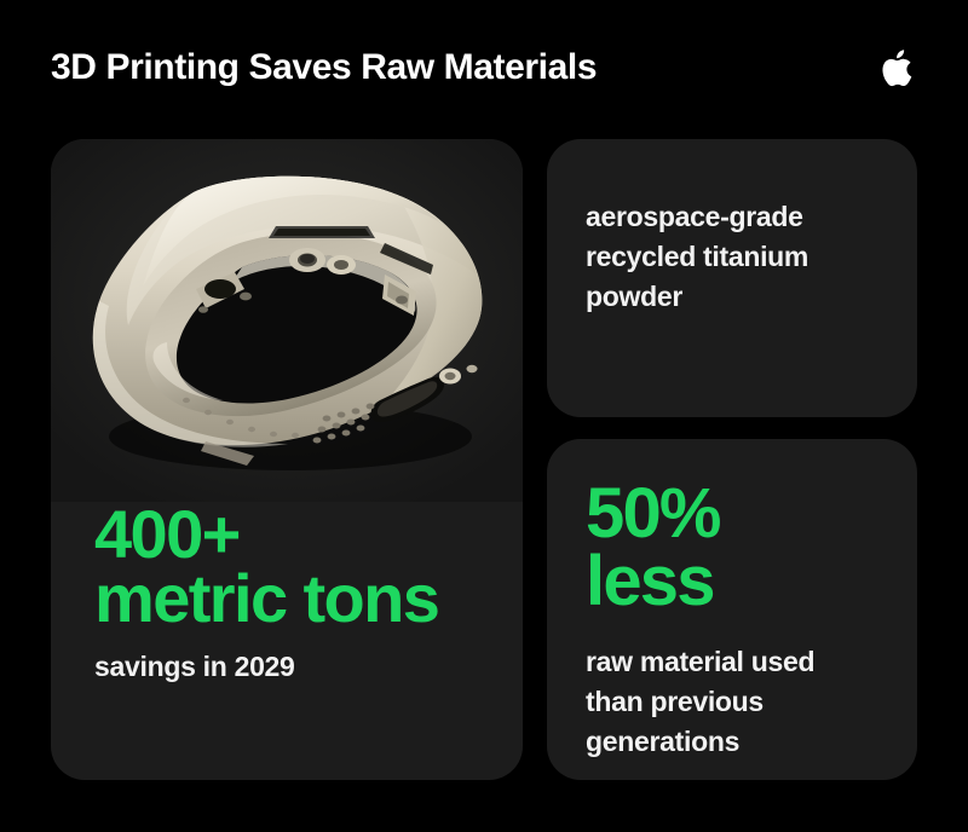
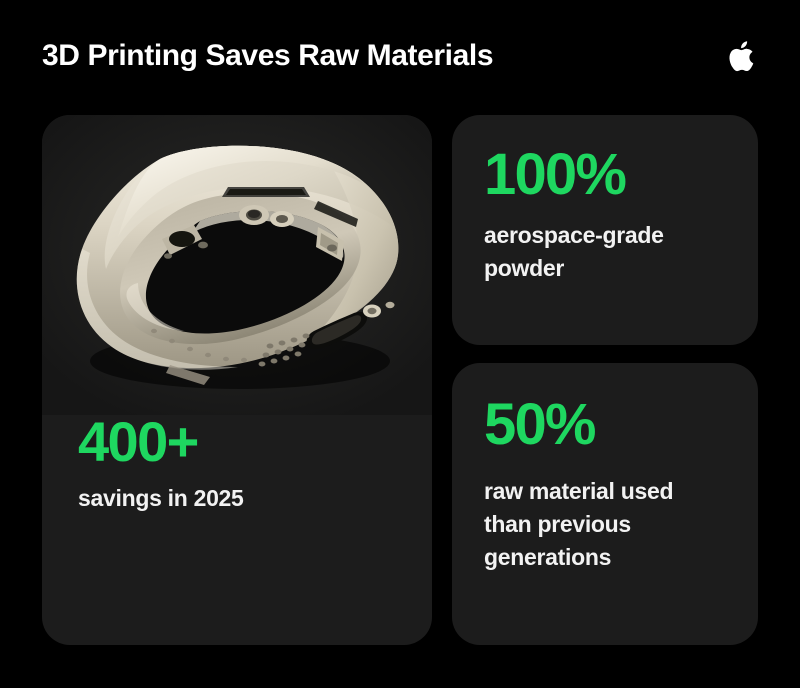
  3D Printing Saves Raw Materials
  400+
- metric tons
- savings in 2029
+ savings in 2025
+ 100%
  aerospace-grade
- recycled titanium
  powder
  50%
- less
  raw material used
  than previous
  generations
